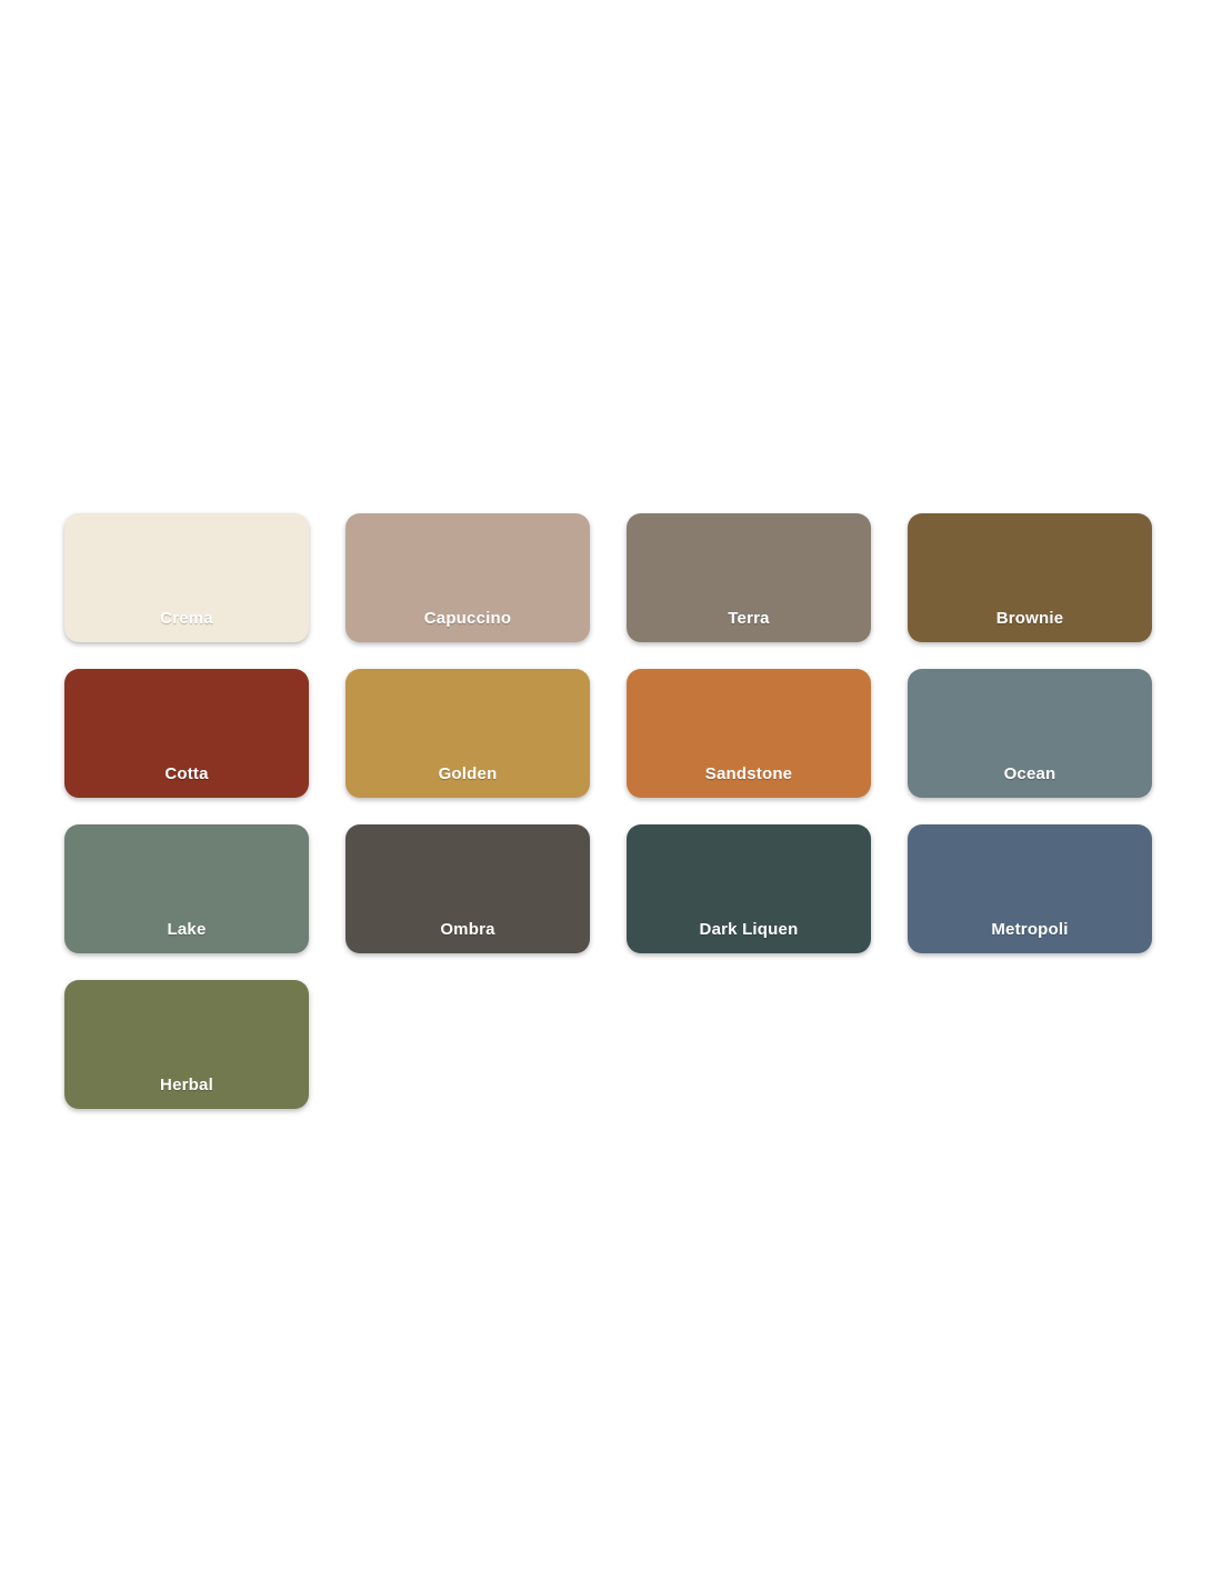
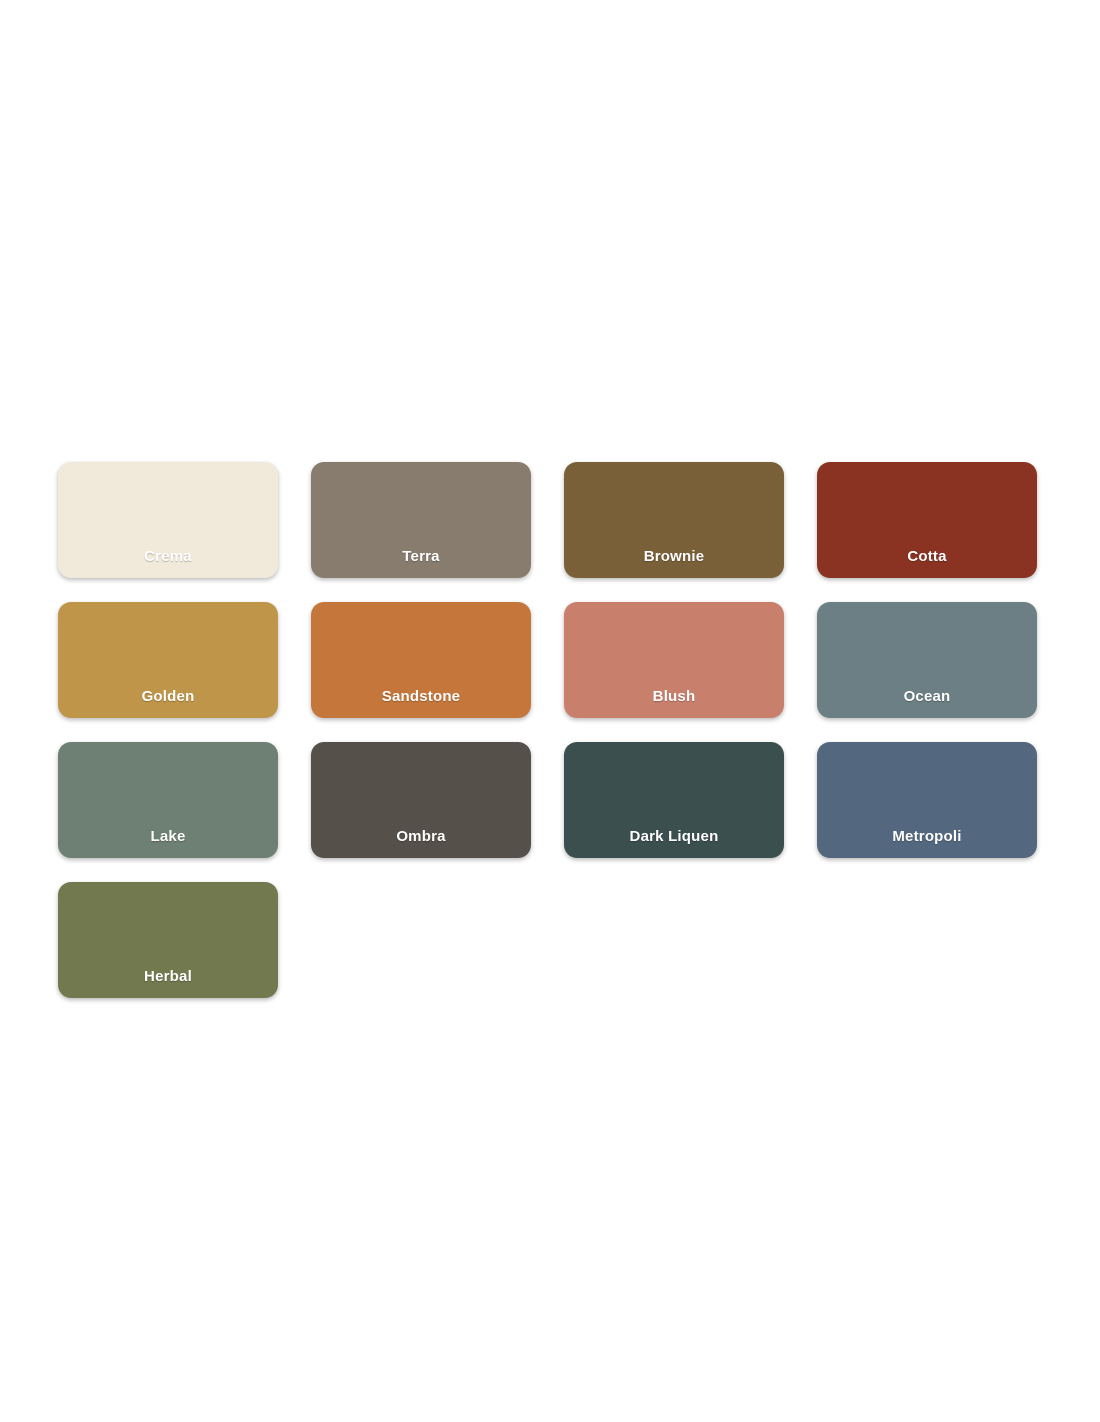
  Crema
- Capuccino
  Terra
  Brownie
  Cotta
  Golden
  Sandstone
+ Blush
  Ocean
  Lake
  Ombra
  Dark Liquen
  Metropoli
  Herbal
